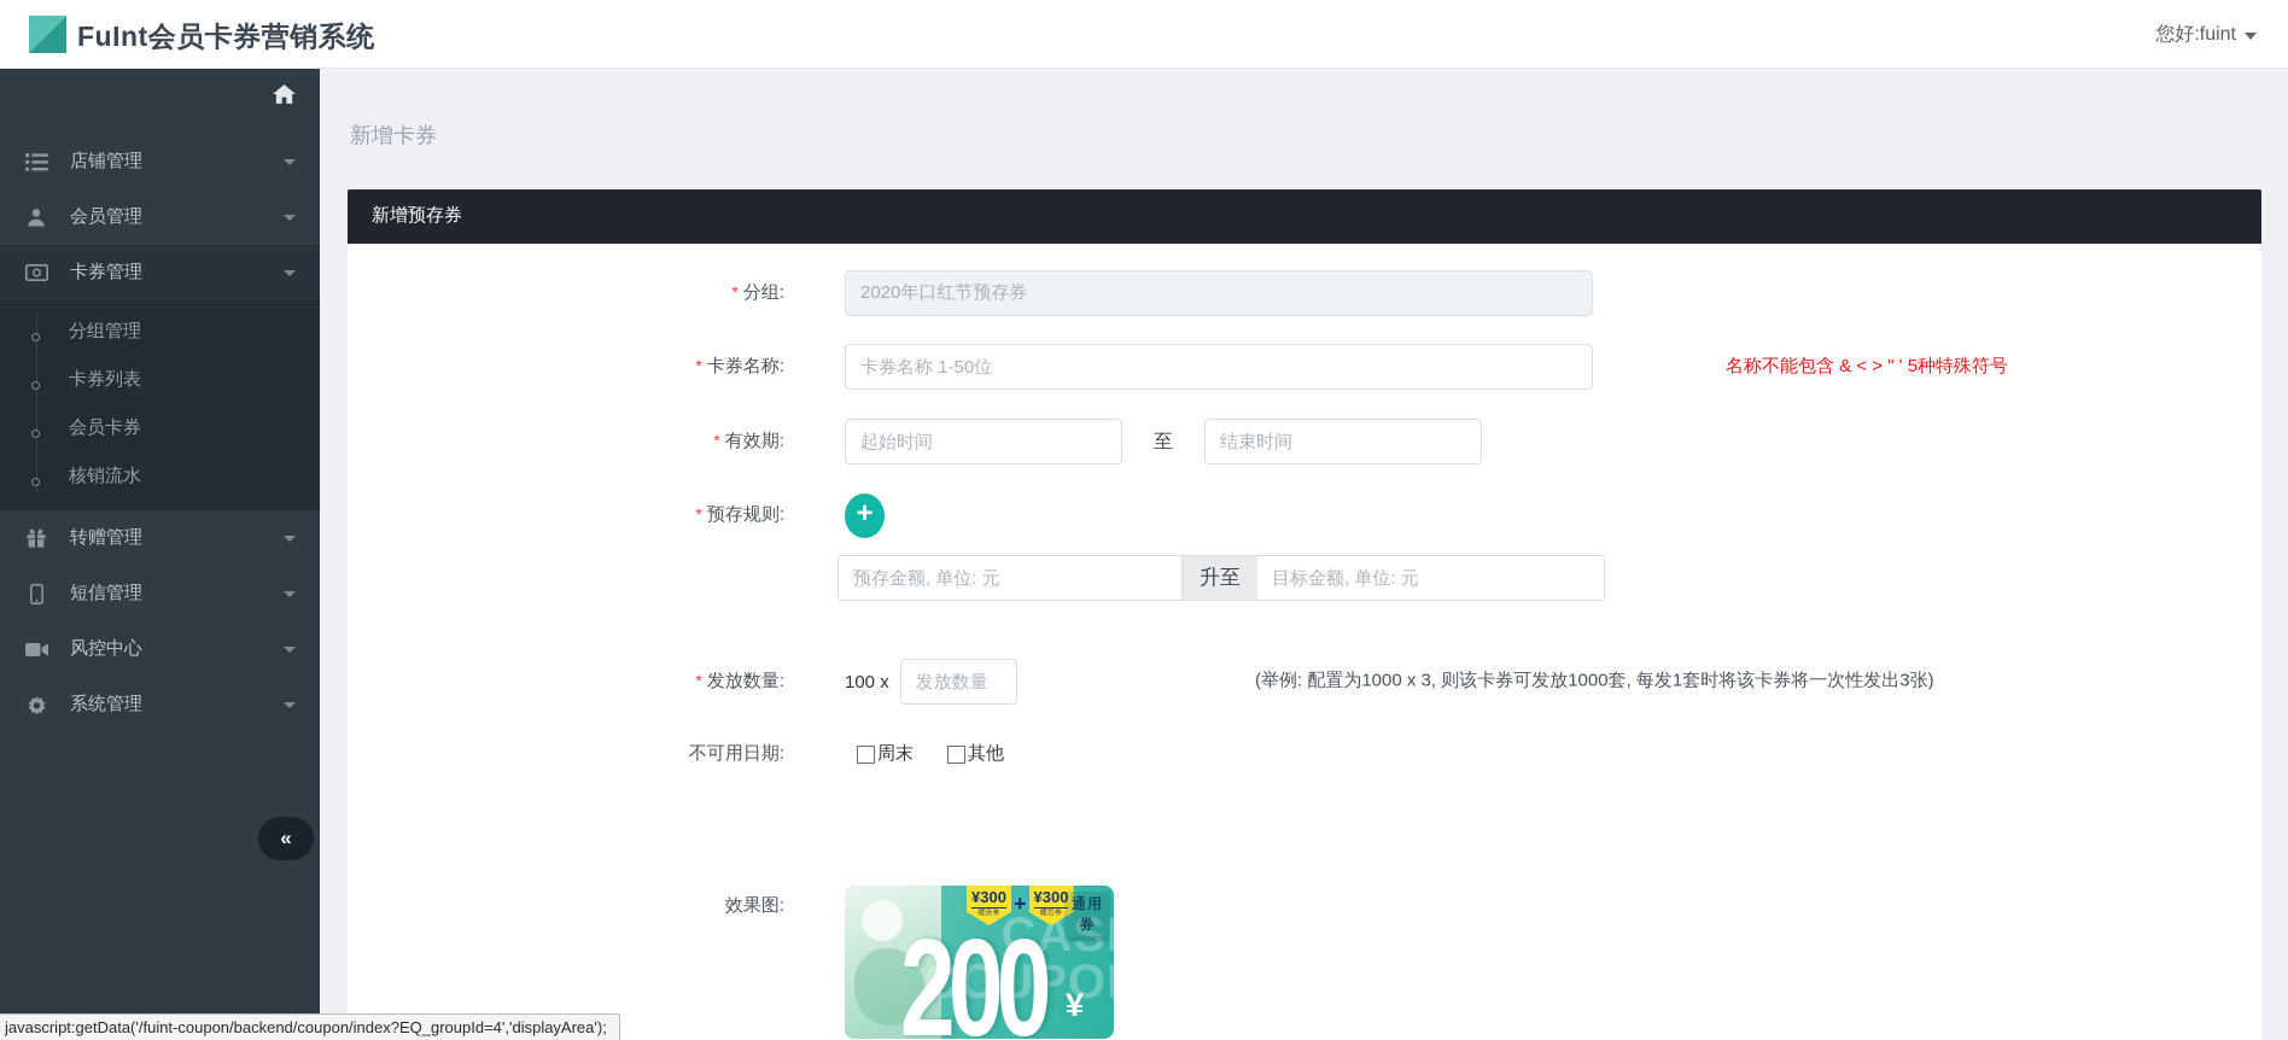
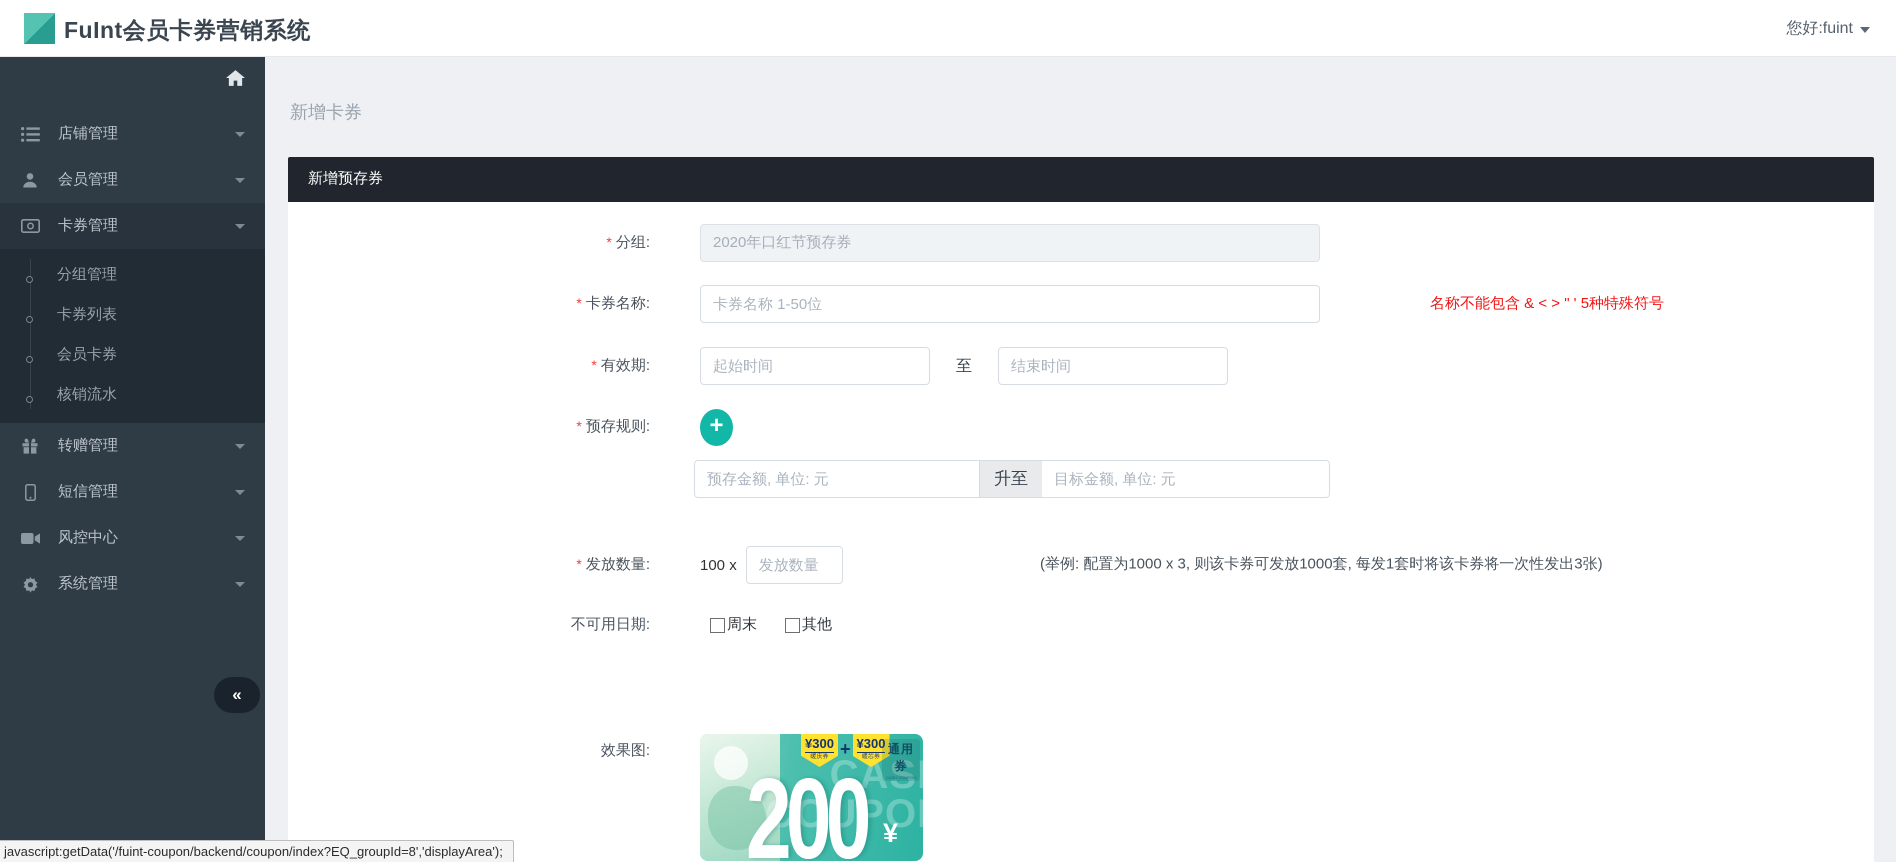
  FuInt会员卡券营销系统
  您好:fuint
  店铺管理
  会员管理
  卡券管理
  分组管理
  卡券列表
  会员卡券
  核销流水
  转赠管理
  短信管理
  风控中心
  系统管理
  «
  新增卡券
  新增预存券
  * 分组:
  2020年口红节预存券
  * 卡券名称:
  卡券名称 1-50位
  名称不能包含 & < > " ' 5种特殊符号
  * 有效期:
  起始时间
  至
  结束时间
  * 预存规则:
  +
  预存金额, 单位: 元
  升至
  目标金额, 单位: 元
  * 发放数量:
  100 x
  发放数量
  (举例: 配置为1000 x 3, 则该卡券可发放1000套, 每发1套时将该卡券将一次性发出3张)
  不可用日期:
  周末
  其他
  效果图:
  CAS
  COUPO
  200
  ¥
  ¥300
  +
  ¥300
  通用券
- javascript:getData('/fuint-coupon/backend/coupon/index?EQ_groupId=4','displayArea');
+ javascript:getData('/fuint-coupon/backend/coupon/index?EQ_groupId=8','displayArea');
